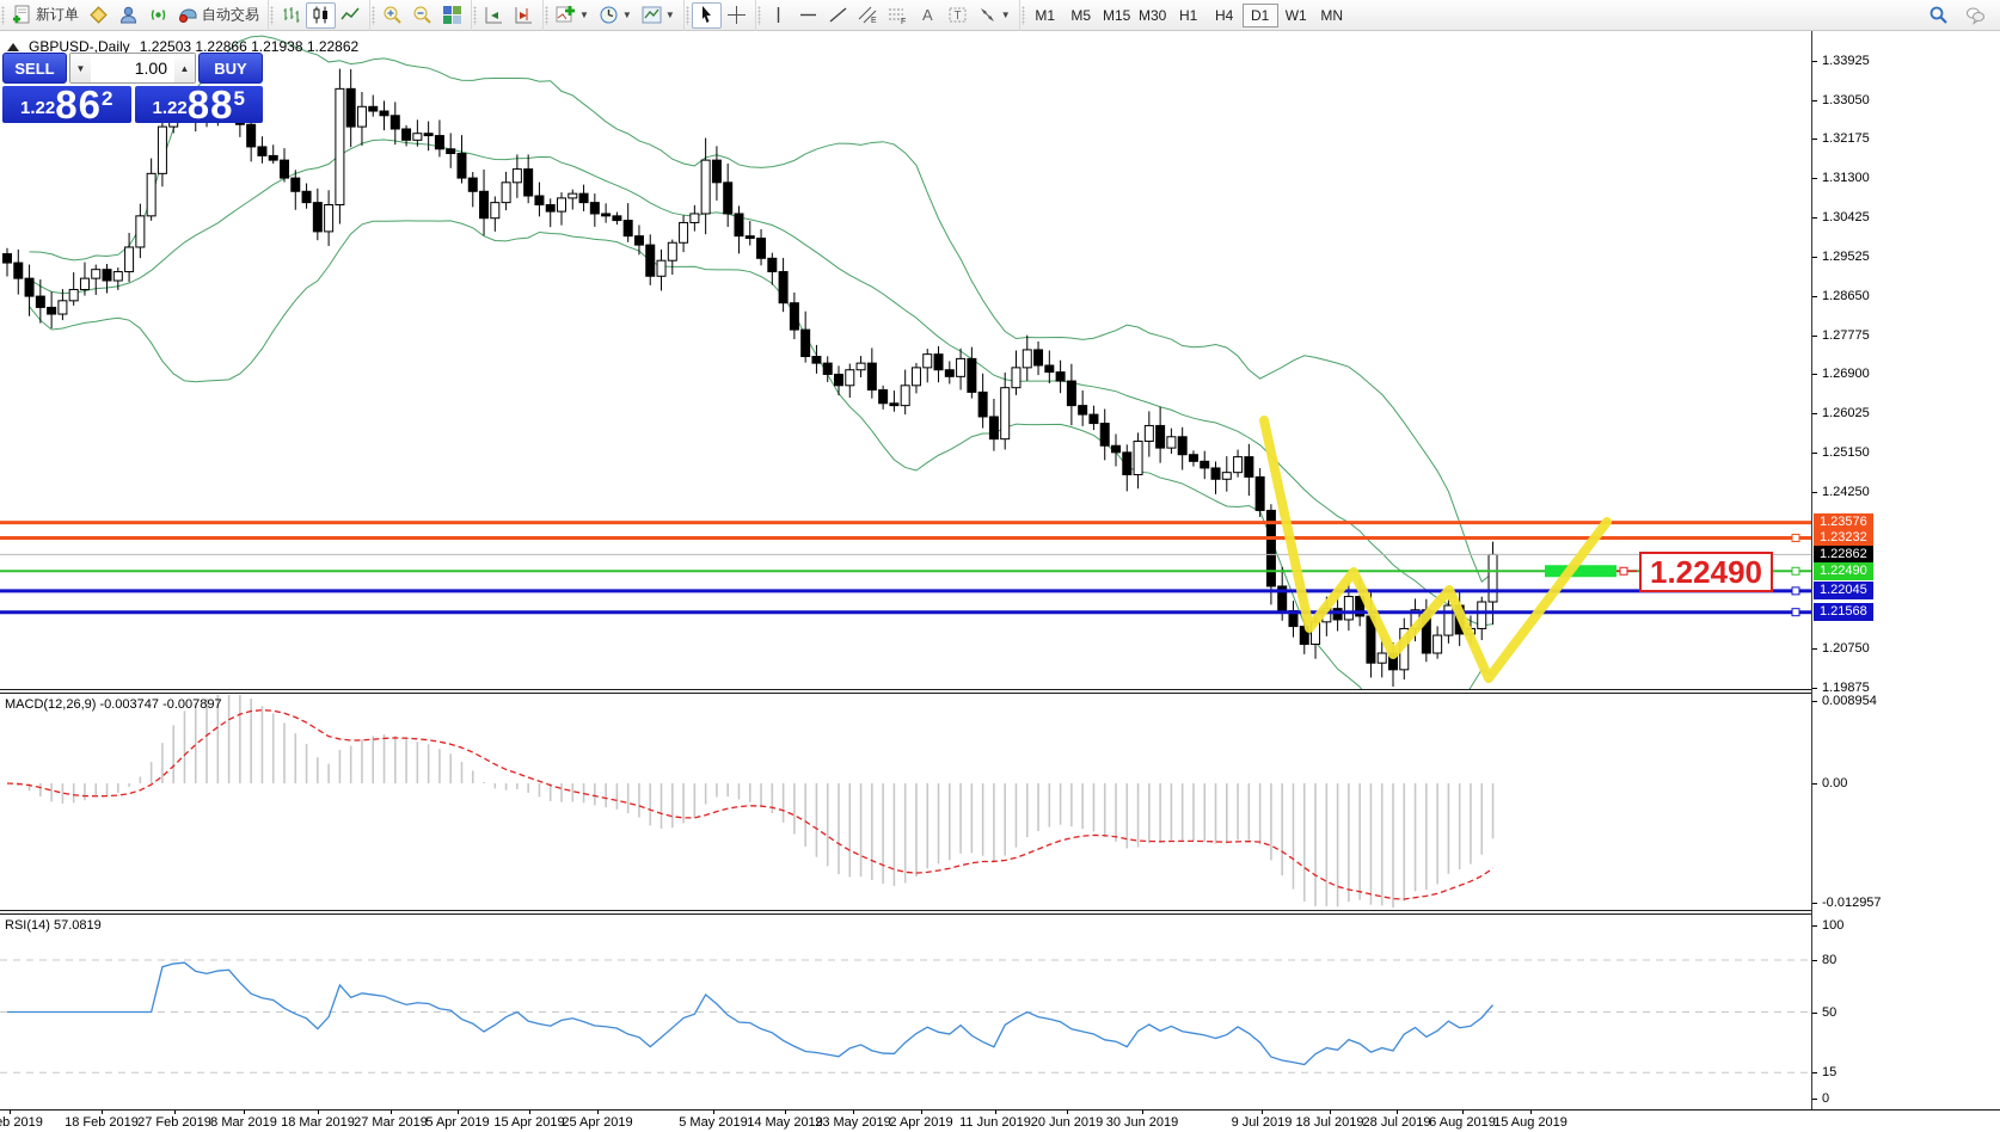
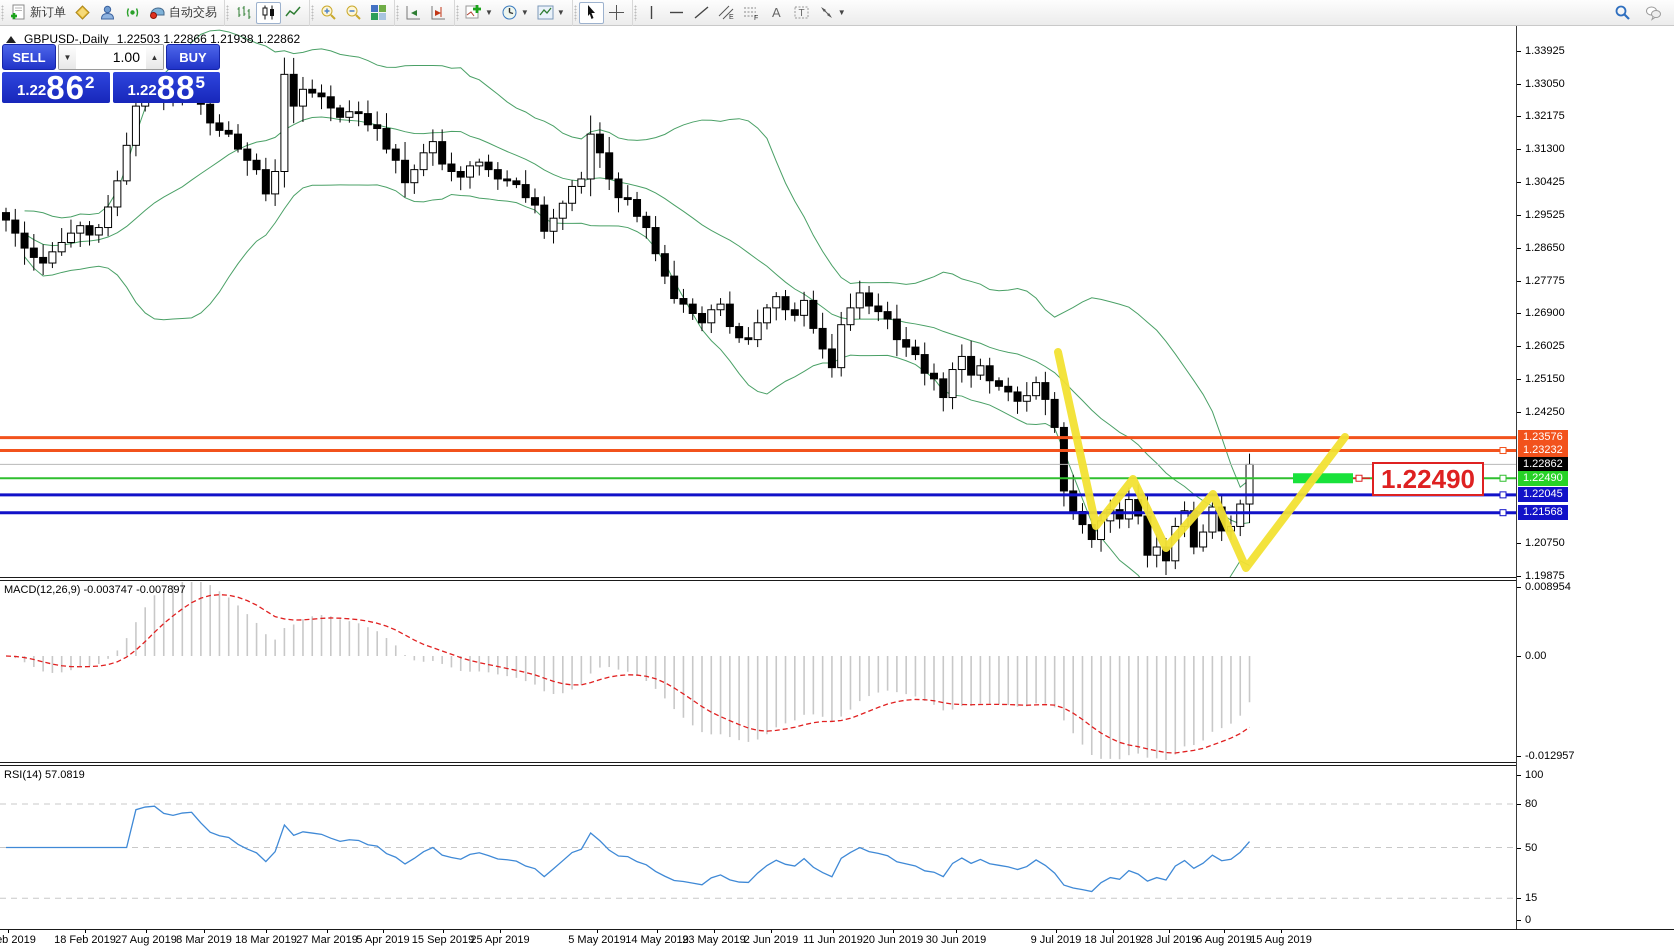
  新订单
  自动交易
  ▼
  ▼
  ▼
  A
  T
  ▼
- M1
- M5
- M15
- M30
- H1
- H4
- D1
- W1
- MN
  GBPUSD-,Daily
  1.22503 1.22866 1.21938 1.22862
  MACD(12,26,9) -0.003747 -0.007897
  RSI(14) 57.0819
  1.33925
  1.33050
  1.32175
  1.31300
  1.30425
  1.29525
  1.28650
  1.27775
  1.26900
  1.26025
  1.25150
  1.24250
  1.20750
  1.19875
  0.008954
  0.00
  -0.012957
  100
  80
  50
  15
  0
  1.23576
  1.23232
  1.22862
  1.22490
  1.22045
  1.21568
  18 Feb 2019
- 27 Feb 2019
+ 27 Aug 2019
  8 Mar 2019
  18 Mar 2019
  27 Mar 2019
  5 Apr 2019
- 15 Apr 2019
+ 15 Sep 2019
  25 Apr 2019
  5 May 2019
  14 May 2019
  23 May 2019
- 2 Apr 2019
+ 2 Jun 2019
  11 Jun 2019
  20 Jun 2019
  30 Jun 2019
  9 Jul 2019
  18 Jul 2019
  28 Jul 2019
  6 Aug 2019
  15 Aug 2019
  SELL
  ▼
  1.00
  ▲
  BUY
  1.22
  86
  2
  1.22
  88
  5
  1.22490
